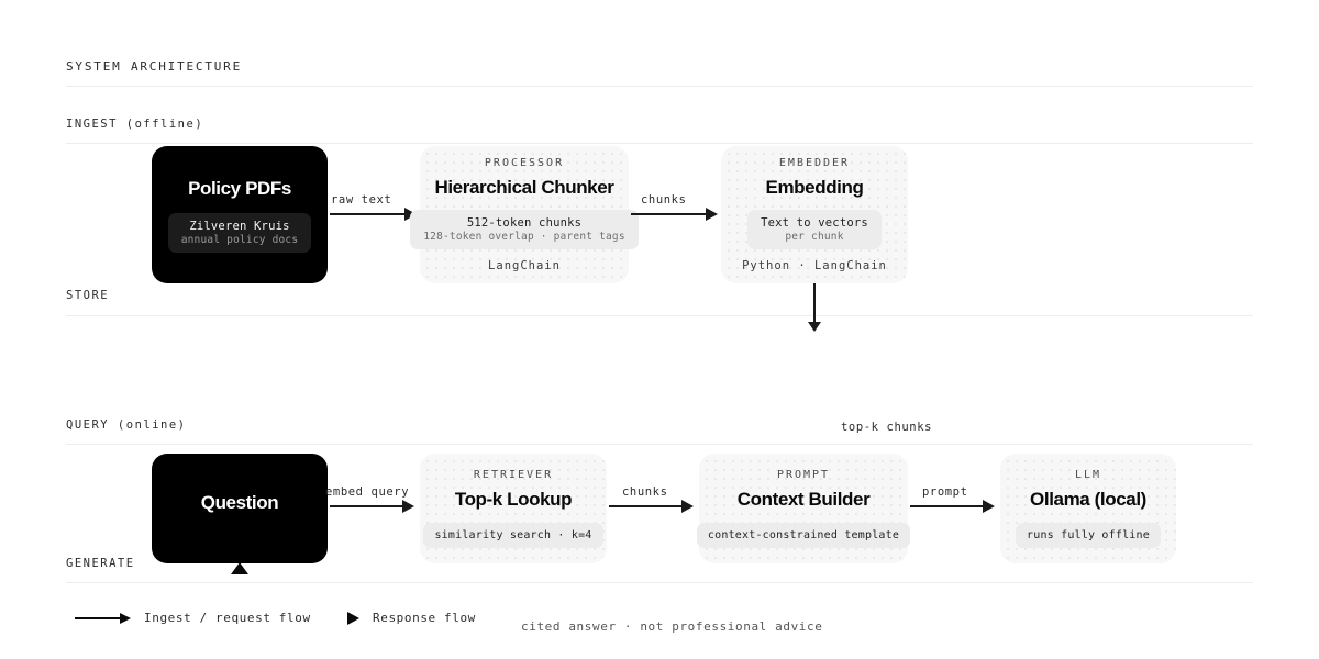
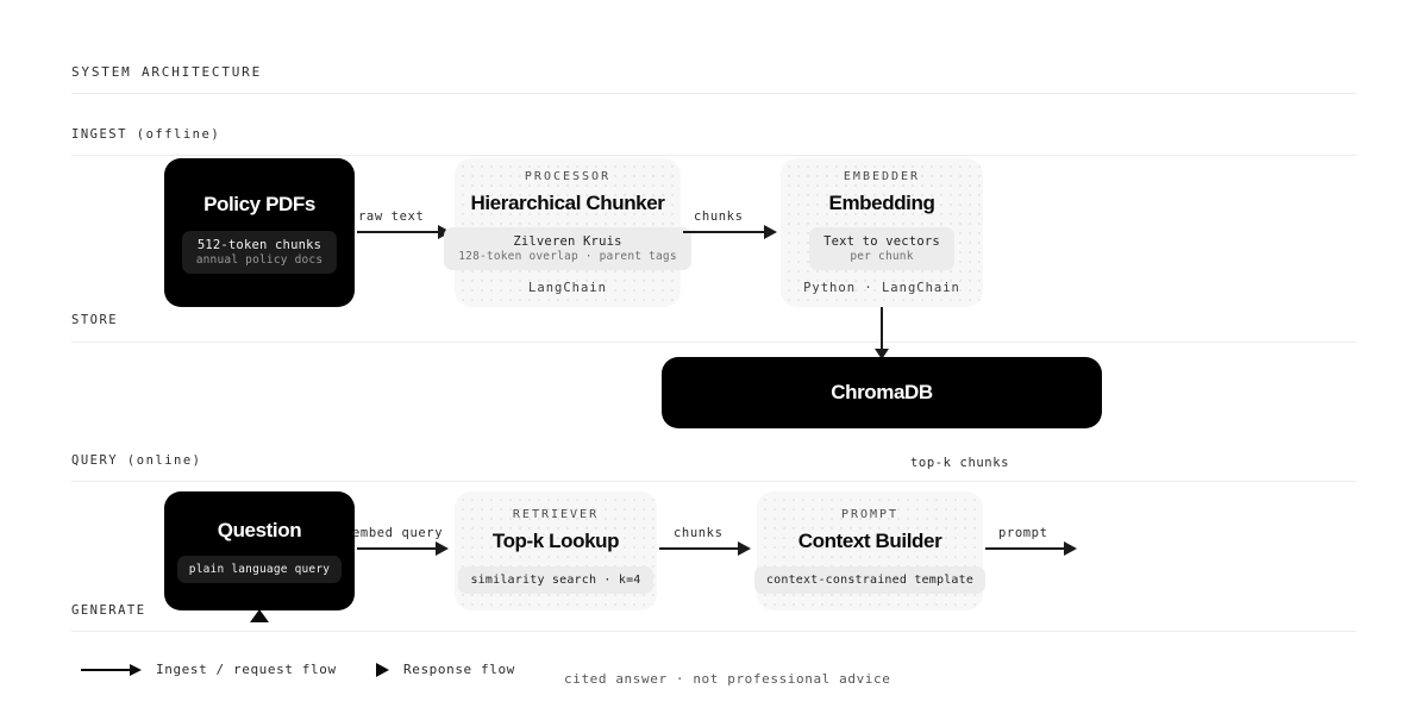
  SYSTEM ARCHITECTURE
  INGEST (offline)
  Policy PDFs
- Zilveren Kruis
+ 512-token chunks
  annual policy docs
  raw text
  PROCESSOR
  Hierarchical Chunker
- 512-token chunks
+ Zilveren Kruis
  128-token overlap · parent tags
  LangChain
  chunks
  EMBEDDER
  Embedding
  Text to vectors
  per chunk
  Python · LangChain
  STORE
+ ChromaDB
  QUERY (online)
  top-k chunks
  Question
+ plain language query
  embed query
  RETRIEVER
  Top-k Lookup
  similarity search · k=4
  chunks
  PROMPT
  Context Builder
  context-constrained template
  prompt
- LLM
- Ollama (local)
- runs fully offline
  GENERATE
  Ingest / request flow
  Response flow
  cited answer · not professional advice
